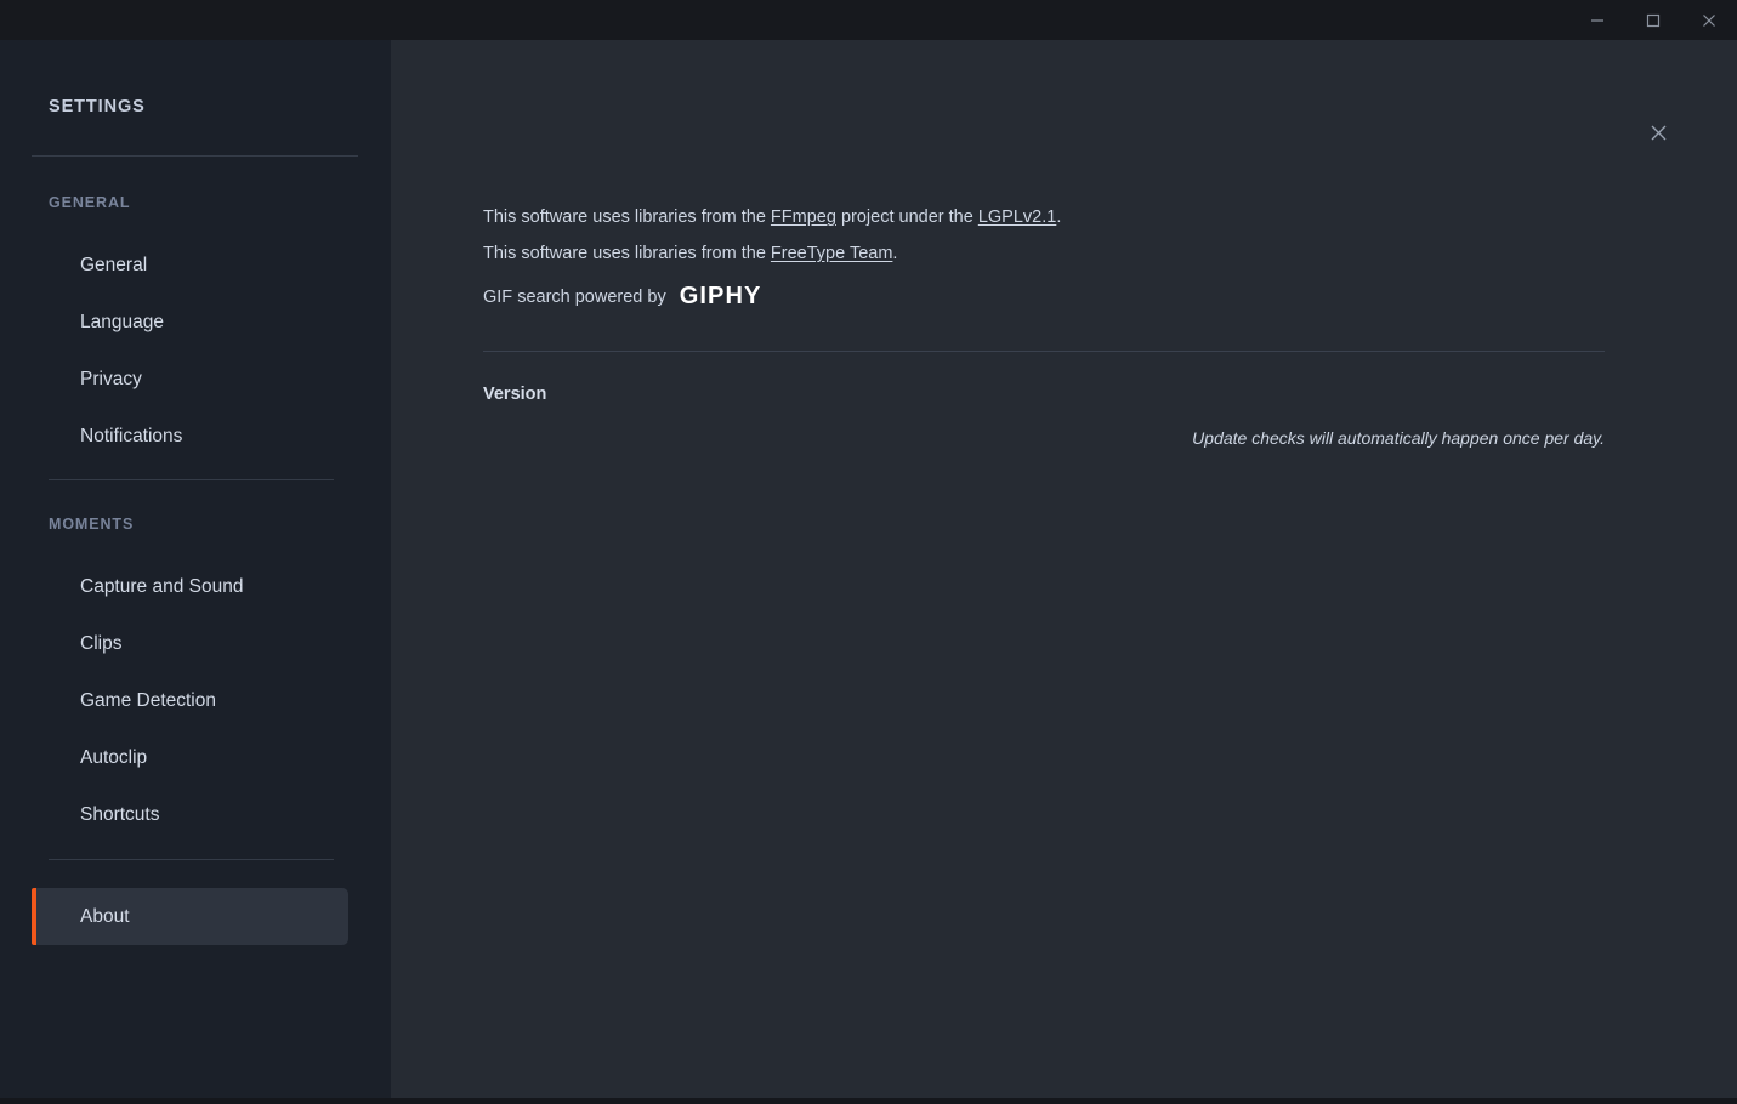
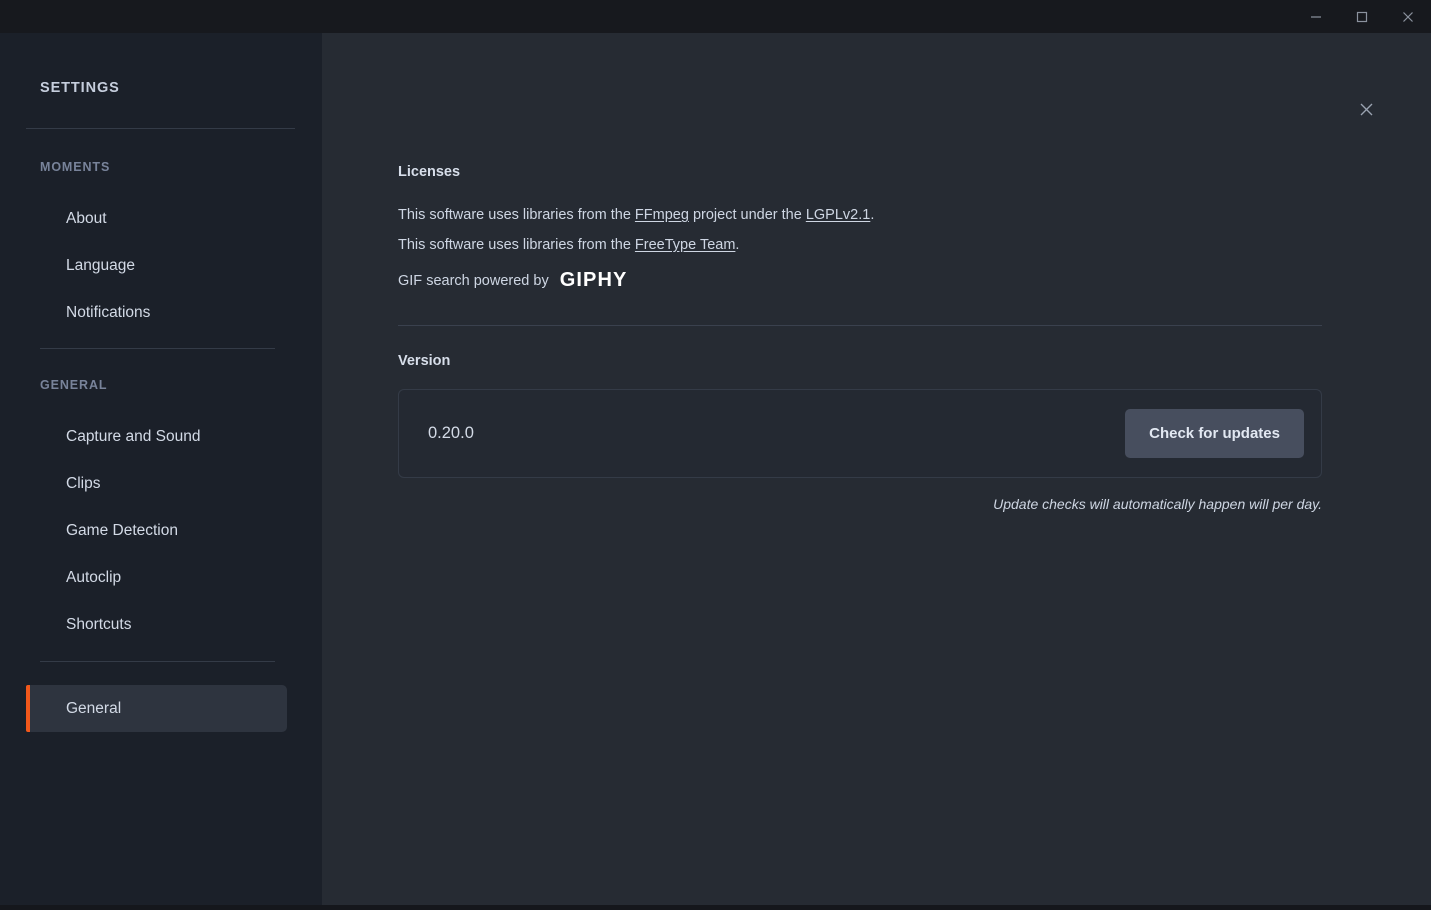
  SETTINGS
- GENERAL
+ MOMENTS
- General
+ About
  Language
- Privacy
  Notifications
- MOMENTS
+ GENERAL
  Capture and Sound
  Clips
  Game Detection
  Autoclip
  Shortcuts
- About
+ General
+ Licenses
  This software uses libraries from the FFmpeg project under the LGPLv2.1.
  This software uses libraries from the FreeType Team.
  GIF search powered by
  GIPHY
  Version
+ 0.20.0
+ Check for updates
- Update checks will automatically happen once per day.
+ Update checks will automatically happen will per day.
